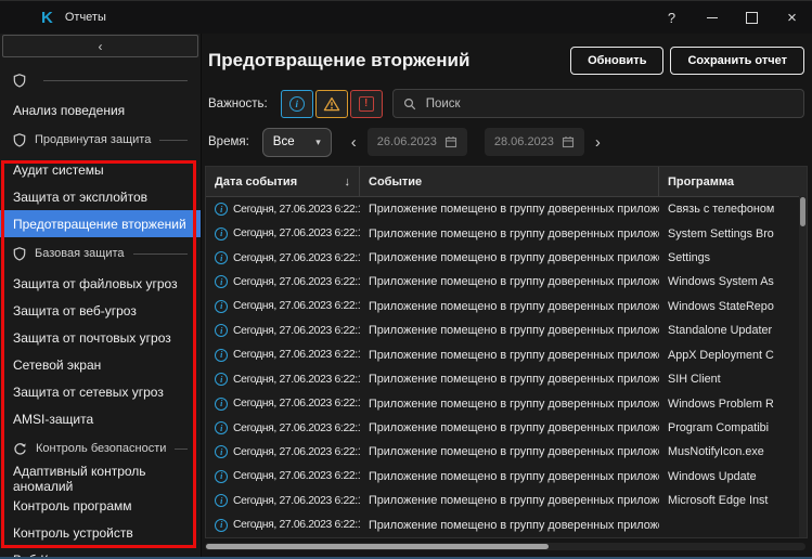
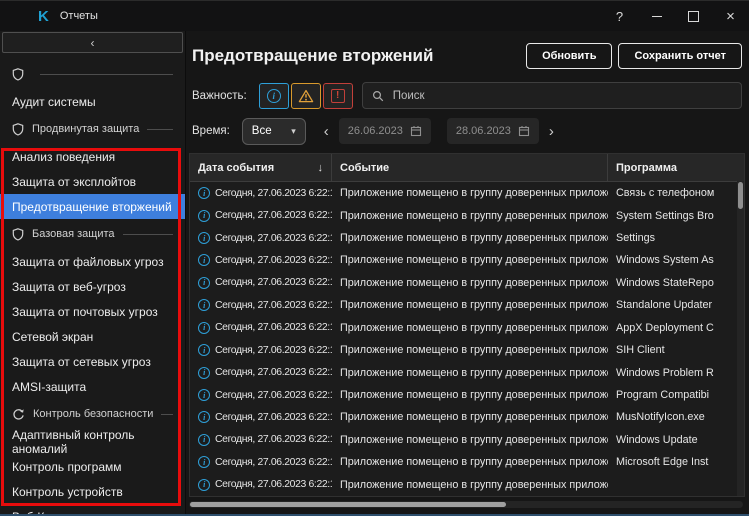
  K
  Отчеты
  ?
  ×
  ‹
- Анализ поведения
+ Аудит системы
  Продвинутая защита
- Аудит системы
+ Анализ поведения
  Защита от эксплойтов
  Предотвращение вторжений
  Базовая защита
  Защита от файловых угроз
  Защита от веб-угроз
  Защита от почтовых угроз
  Сетевой экран
  Защита от сетевых угроз
  AMSI-защита
  Контроль безопасности
  Адаптивный контроль аномалий
  Контроль программ
  Контроль устройств
  Предотвращение вторжений
  Обновить
  Сохранить отчет
  Важность:
  i
  !
  Поиск
  Время:
  Все
  ▾
  ‹
  26.06.2023
  28.06.2023
  ›
  Дата события
  ↓
  Событие
  Программа
  i
  Сегодня, 27.06.2023 6:22:
  Приложение помещено в группу доверенных прилож
  Связь с телефоном
  i
  Сегодня, 27.06.2023 6:22:
  Приложение помещено в группу доверенных прилож
  System Settings Bro
  i
  Сегодня, 27.06.2023 6:22:
  Приложение помещено в группу доверенных прилож
  Settings
  i
  Сегодня, 27.06.2023 6:22:
  Приложение помещено в группу доверенных прилож
  Windows System As
  i
  Сегодня, 27.06.2023 6:22:
  Приложение помещено в группу доверенных прилож
  Windows StateRepo
  i
  Сегодня, 27.06.2023 6:22:
  Приложение помещено в группу доверенных прилож
  Standalone Updater
  i
  Сегодня, 27.06.2023 6:22:
  Приложение помещено в группу доверенных прилож
  AppX Deployment C
  i
  Сегодня, 27.06.2023 6:22:
  Приложение помещено в группу доверенных прилож
  SIH Client
  i
  Сегодня, 27.06.2023 6:22:
  Приложение помещено в группу доверенных прилож
  Windows Problem R
  i
  Сегодня, 27.06.2023 6:22:
  Приложение помещено в группу доверенных прилож
  Program Compatibi
  i
  Сегодня, 27.06.2023 6:22:
  Приложение помещено в группу доверенных прилож
  MusNotifyIcon.exe
  i
  Сегодня, 27.06.2023 6:22:
  Приложение помещено в группу доверенных прилож
  Windows Update
  i
  Сегодня, 27.06.2023 6:22:
  Приложение помещено в группу доверенных прилож
  Microsoft Edge Inst
  i
  Сегодня, 27.06.2023 6:22:
  Приложение помещено в группу доверенных прилож
